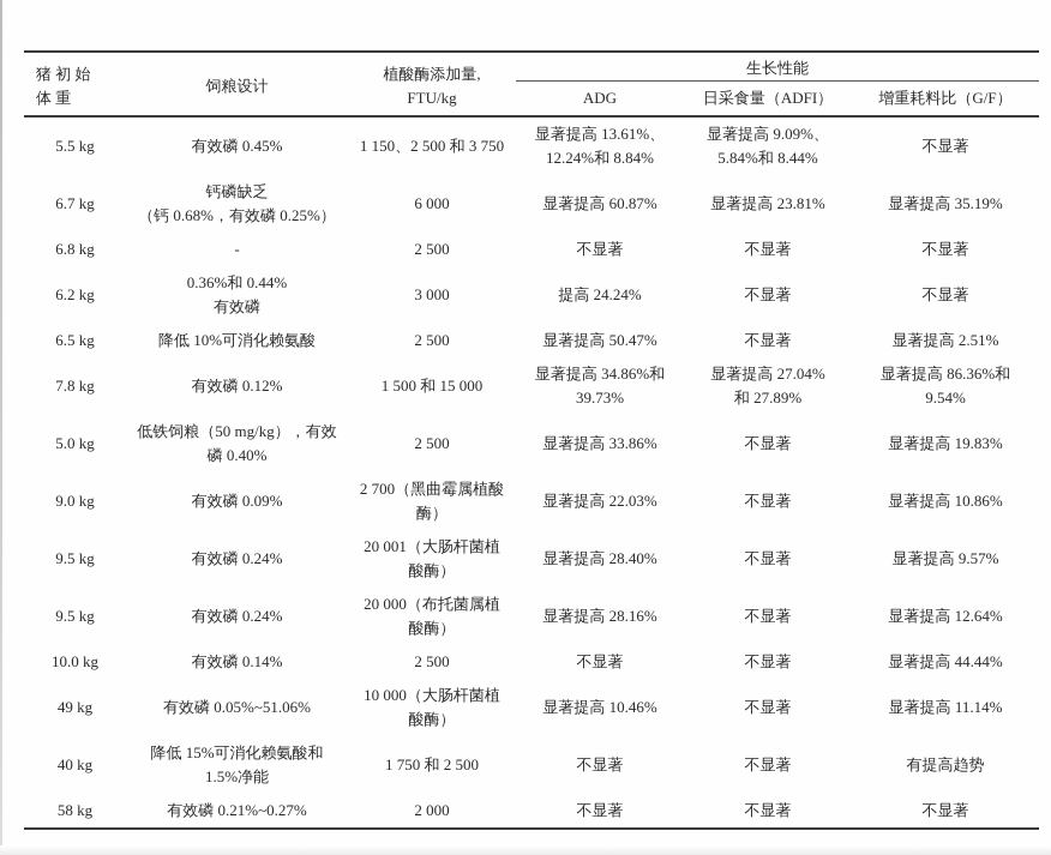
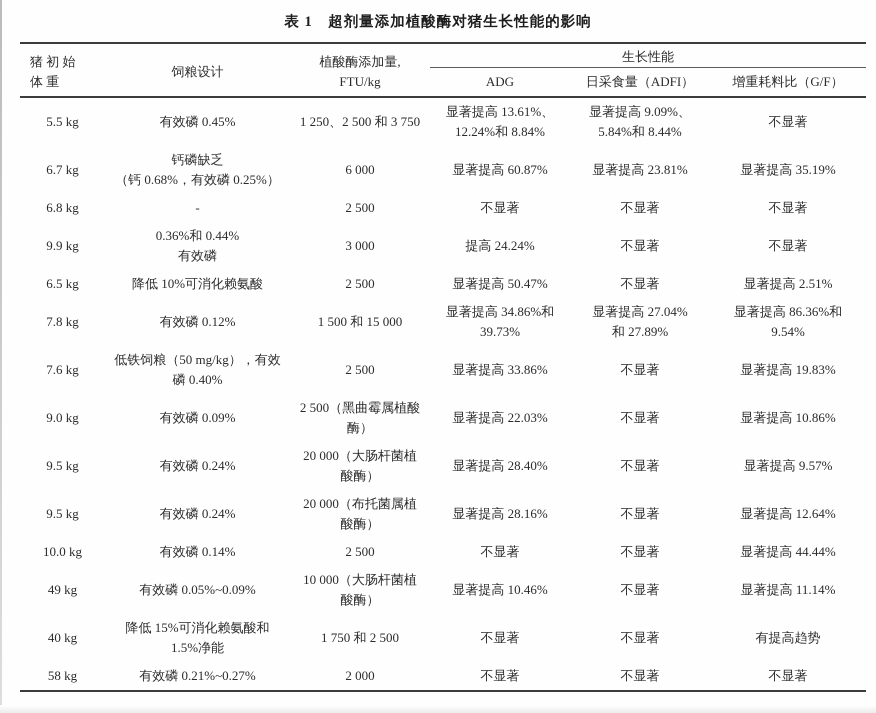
+ 表 1 超剂量添加植酸酶对猪生长性能的影响
  猪 初 始 体 重	饲粮设计	植酸酶添加量, FTU/kg	生长性能
  ADG	日采食量（ADFI）	增重耗料比（G/F）
- 5.5 kg	有效磷 0.45%	1 150、2 500 和 3 750	显著提高 13.61%、 12.24%和 8.84%	显著提高 9.09%、 5.84%和 8.44%	不显著
+ 5.5 kg	有效磷 0.45%	1 250、2 500 和 3 750	显著提高 13.61%、 12.24%和 8.84%	显著提高 9.09%、 5.84%和 8.44%	不显著
  6.7 kg	钙磷缺乏 （钙 0.68%，有效磷 0.25%）	6 000	显著提高 60.87%	显著提高 23.81%	显著提高 35.19%
  6.8 kg	-	2 500	不显著	不显著	不显著
- 6.2 kg	0.36%和 0.44% 有效磷	3 000	提高 24.24%	不显著	不显著
+ 9.9 kg	0.36%和 0.44% 有效磷	3 000	提高 24.24%	不显著	不显著
  6.5 kg	降低 10%可消化赖氨酸	2 500	显著提高 50.47%	不显著	显著提高 2.51%
  7.8 kg	有效磷 0.12%	1 500 和 15 000	显著提高 34.86%和 39.73%	显著提高 27.04% 和 27.89%	显著提高 86.36%和 9.54%
- 5.0 kg	低铁饲粮（50 mg/kg），有效 磷 0.40%	2 500	显著提高 33.86%	不显著	显著提高 19.83%
+ 7.6 kg	低铁饲粮（50 mg/kg），有效 磷 0.40%	2 500	显著提高 33.86%	不显著	显著提高 19.83%
- 9.0 kg	有效磷 0.09%	2 700（黑曲霉属植酸 酶）	显著提高 22.03%	不显著	显著提高 10.86%
+ 9.0 kg	有效磷 0.09%	2 500（黑曲霉属植酸 酶）	显著提高 22.03%	不显著	显著提高 10.86%
- 9.5 kg	有效磷 0.24%	20 001（大肠杆菌植 酸酶）	显著提高 28.40%	不显著	显著提高 9.57%
+ 9.5 kg	有效磷 0.24%	20 000（大肠杆菌植 酸酶）	显著提高 28.40%	不显著	显著提高 9.57%
  9.5 kg	有效磷 0.24%	20 000（布托菌属植 酸酶）	显著提高 28.16%	不显著	显著提高 12.64%
  10.0 kg	有效磷 0.14%	2 500	不显著	不显著	显著提高 44.44%
- 49 kg	有效磷 0.05%~51.06%	10 000（大肠杆菌植 酸酶）	显著提高 10.46%	不显著	显著提高 11.14%
+ 49 kg	有效磷 0.05%~0.09%	10 000（大肠杆菌植 酸酶）	显著提高 10.46%	不显著	显著提高 11.14%
  40 kg	降低 15%可消化赖氨酸和 1.5%净能	1 750 和 2 500	不显著	不显著	有提高趋势
  58 kg	有效磷 0.21%~0.27%	2 000	不显著	不显著	不显著
